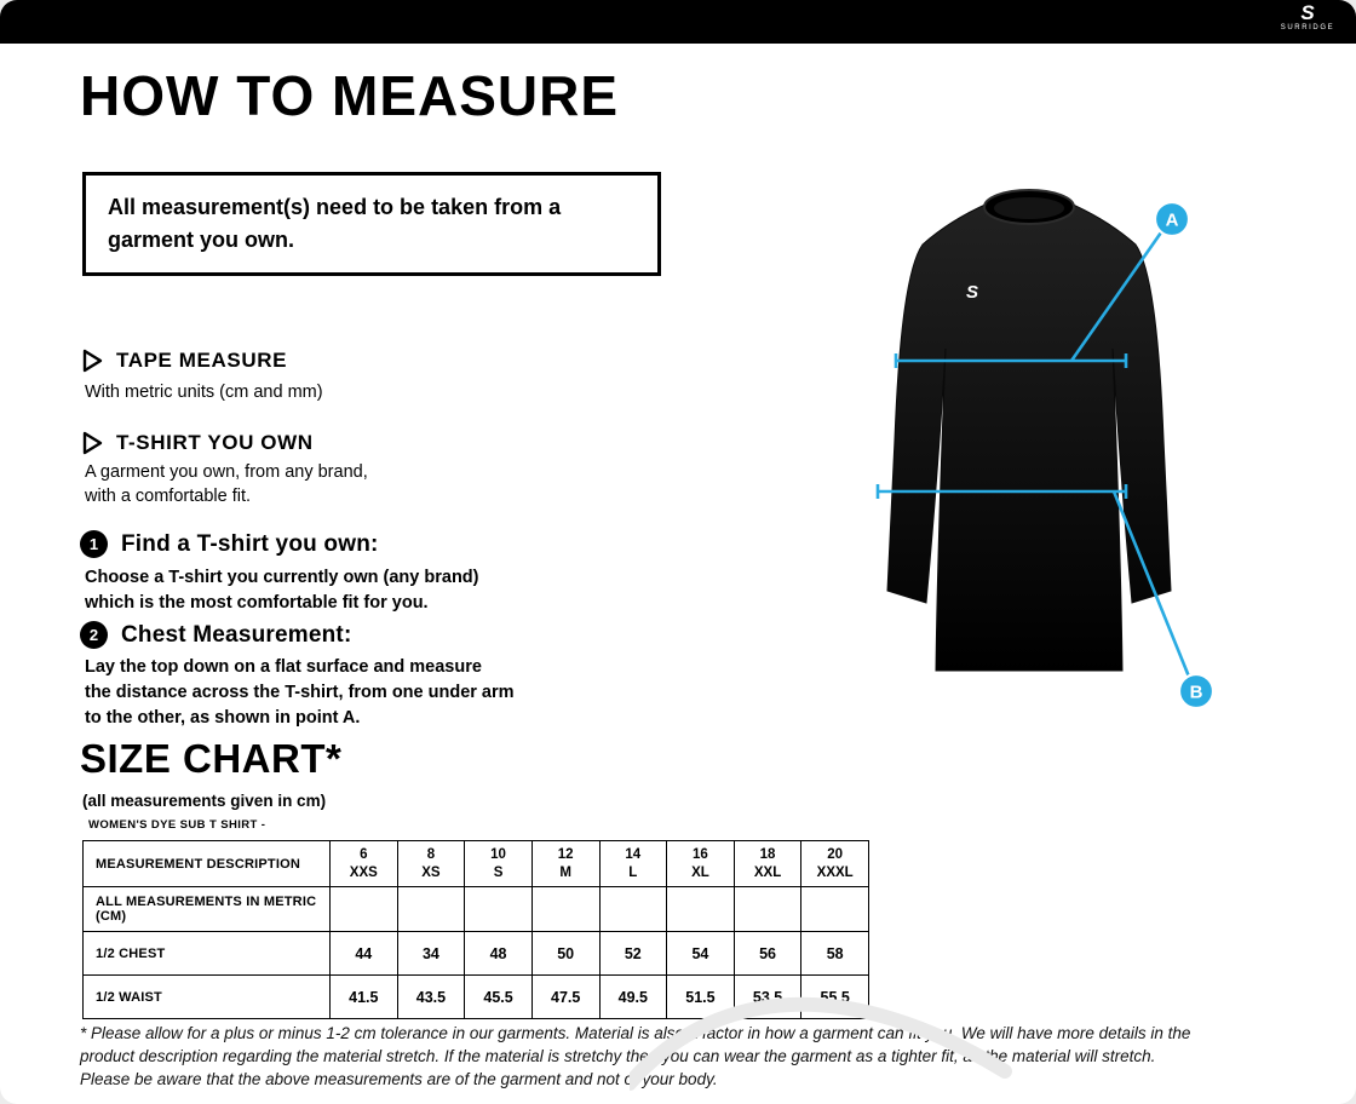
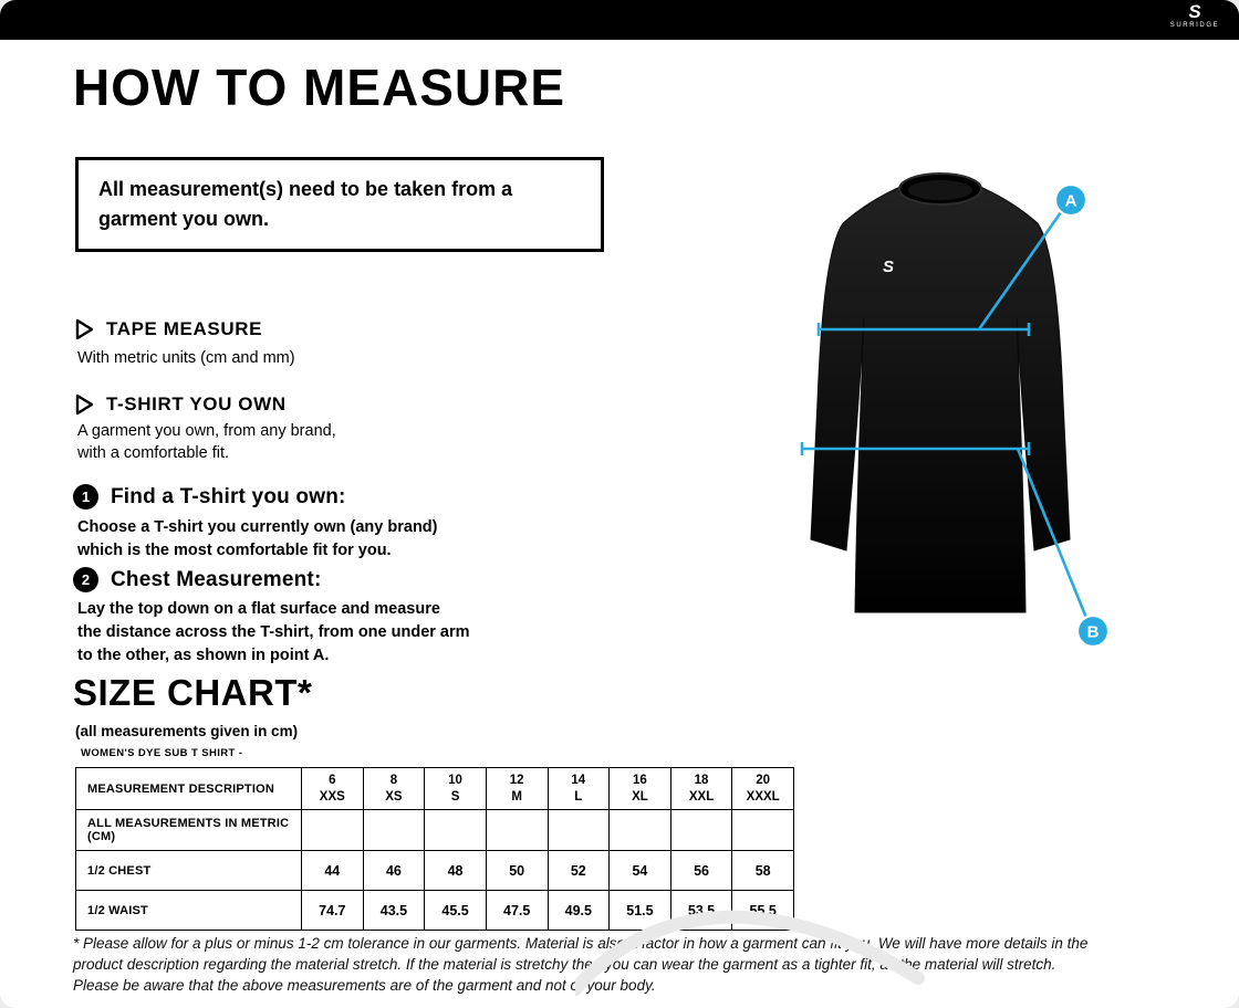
  S
  HOW TO MEASURE
  All measurement(s) need to be taken from a
  garment you own.
  TAPE MEASURE
  With metric units (cm and mm)
  T-SHIRT YOU OWN
  A garment you own, from any brand,
  with a comfortable fit.
  1
  Find a T-shirt you own:
  Choose a T-shirt you currently own (any brand)
  which is the most comfortable fit for you.
  2
  Chest Measurement:
  Lay the top down on a flat surface and measure
  the distance across the T-shirt, from one under arm
  to the other, as shown in point A.
  SIZE CHART*
  (all measurements given in cm)
  WOMEN'S DYE SUB T SHIRT -
  MEASUREMENT DESCRIPTION	6XXS	8XS	10S	12M	14L	16XL	18XXL	20XXXL
  ALL MEASUREMENTS IN METRIC (CM)
- 1/2 CHEST	44	34	48	50	52	54	56	58
+ 1/2 CHEST	44	46	48	50	52	54	56	58
- 1/2 WAIST	41.5	43.5	45.5	47.5	49.5	51.5	53.5	55.5
+ 1/2 WAIST	74.7	43.5	45.5	47.5	49.5	51.5	53.5	55.5
  * Please allow for a plus or minus 1-2 cm tolerance in our garments. Material is alsactor in how a garment can f. We will have more details in the
  product description regarding the material stretch. If the material is stretchy theou can wear the garment as a tighter fit,he material will stretch.
  Please be aware that the above measurements are of the garment and not your body.
  S
  A
  B
